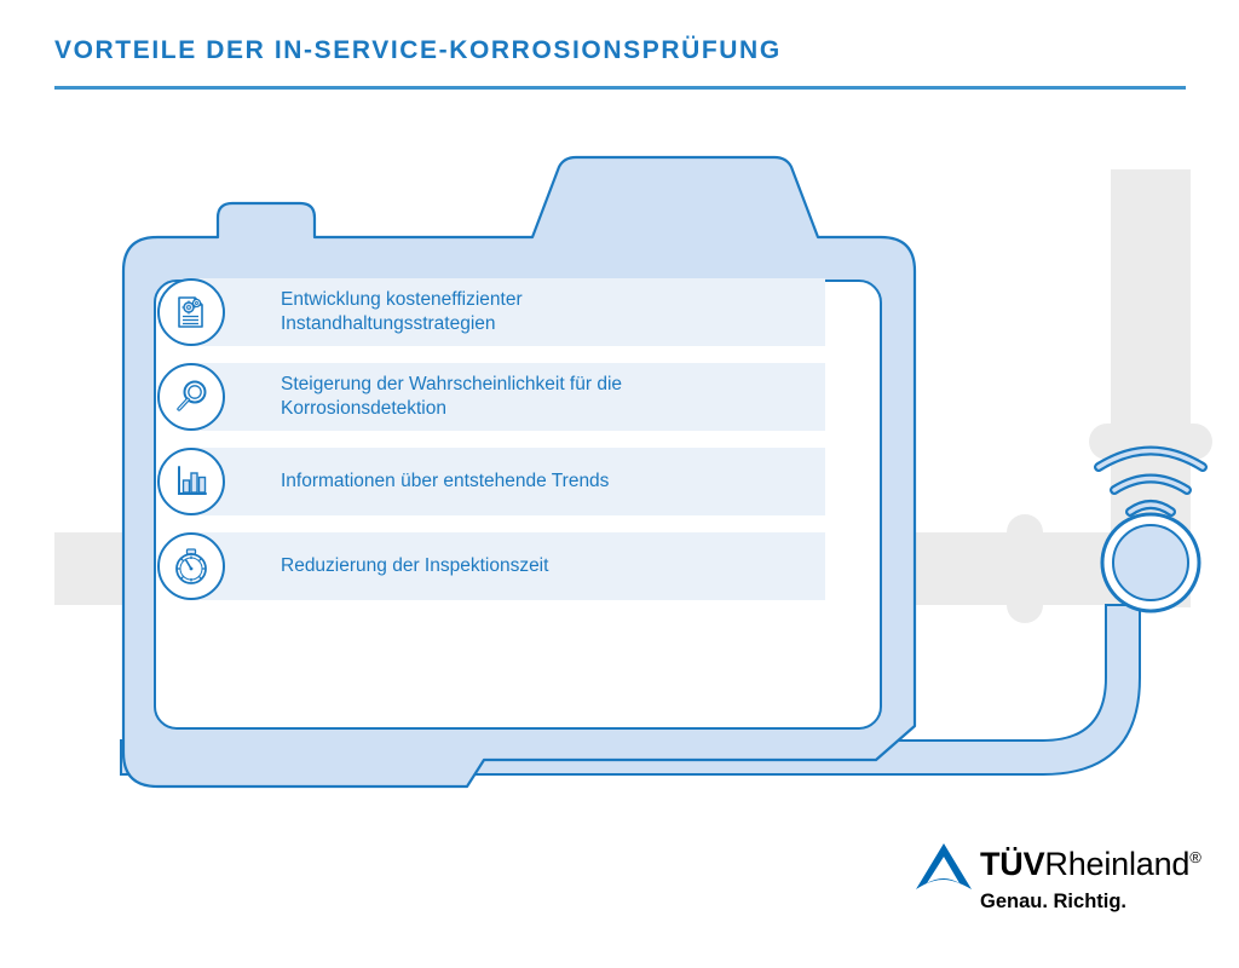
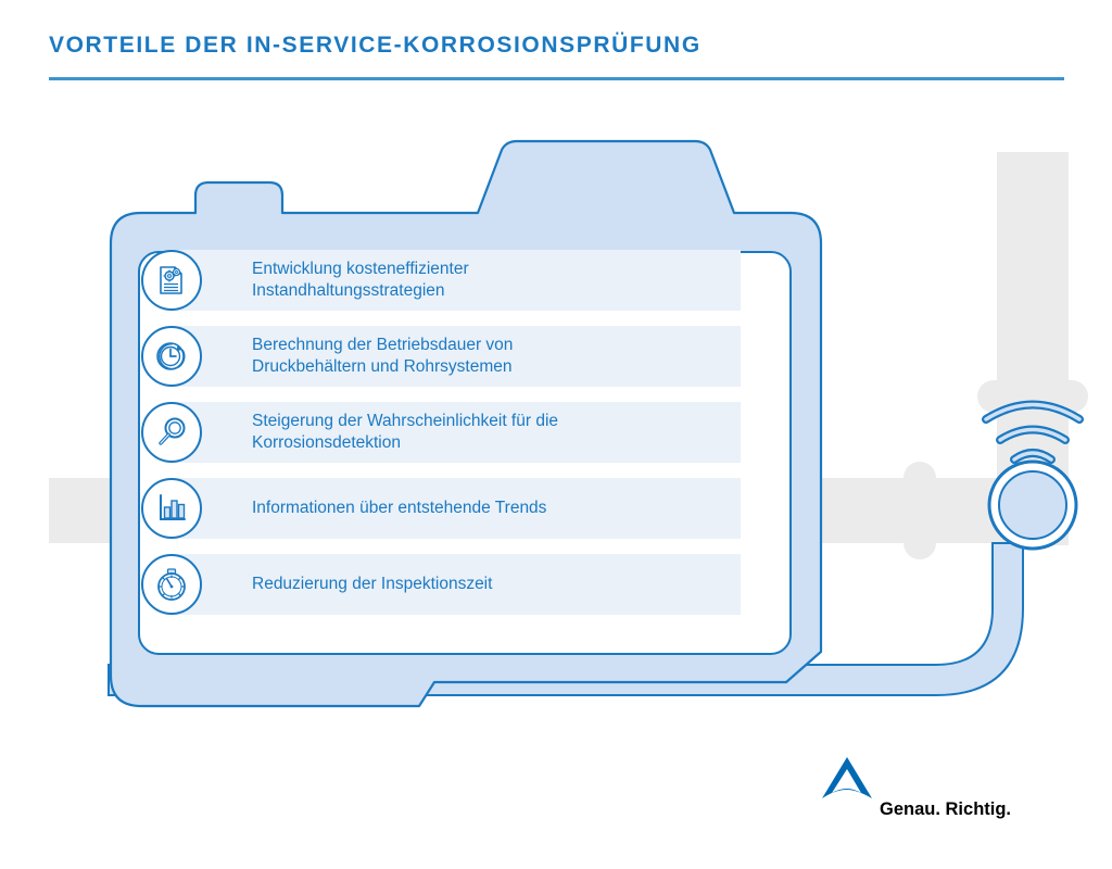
  VORTEILE DER IN-SERVICE-KORROSIONSPRÜFUNG
  Entwicklung kosteneffizienter
  Instandhaltungsstrategien
+ Berechnung der Betriebsdauer von
+ Druckbehältern und Rohrsystemen
  Steigerung der Wahrscheinlichkeit für die
  Korrosionsdetektion
  Informationen über entstehende Trends
  Reduzierung der Inspektionszeit
- TÜVRheinland®
  Genau. Richtig.
